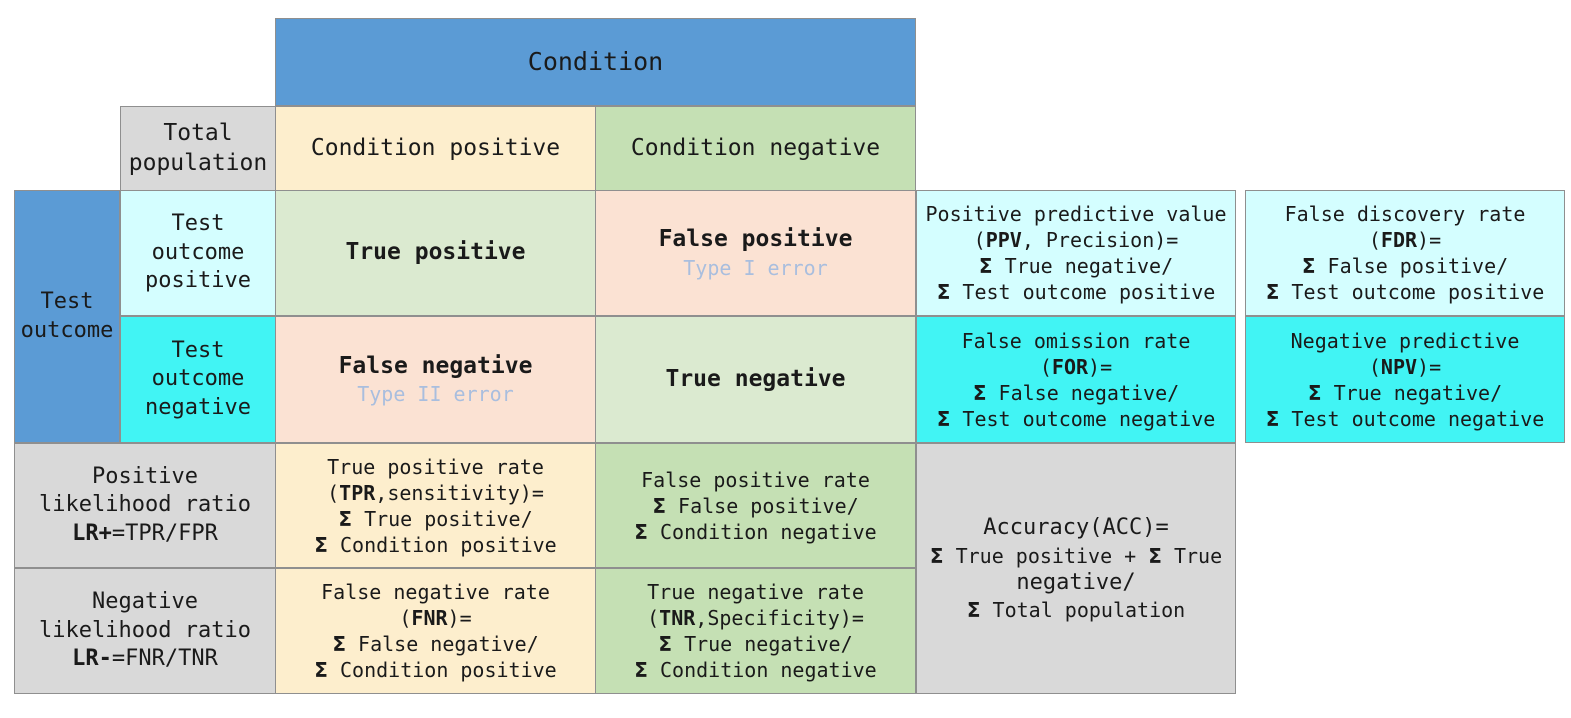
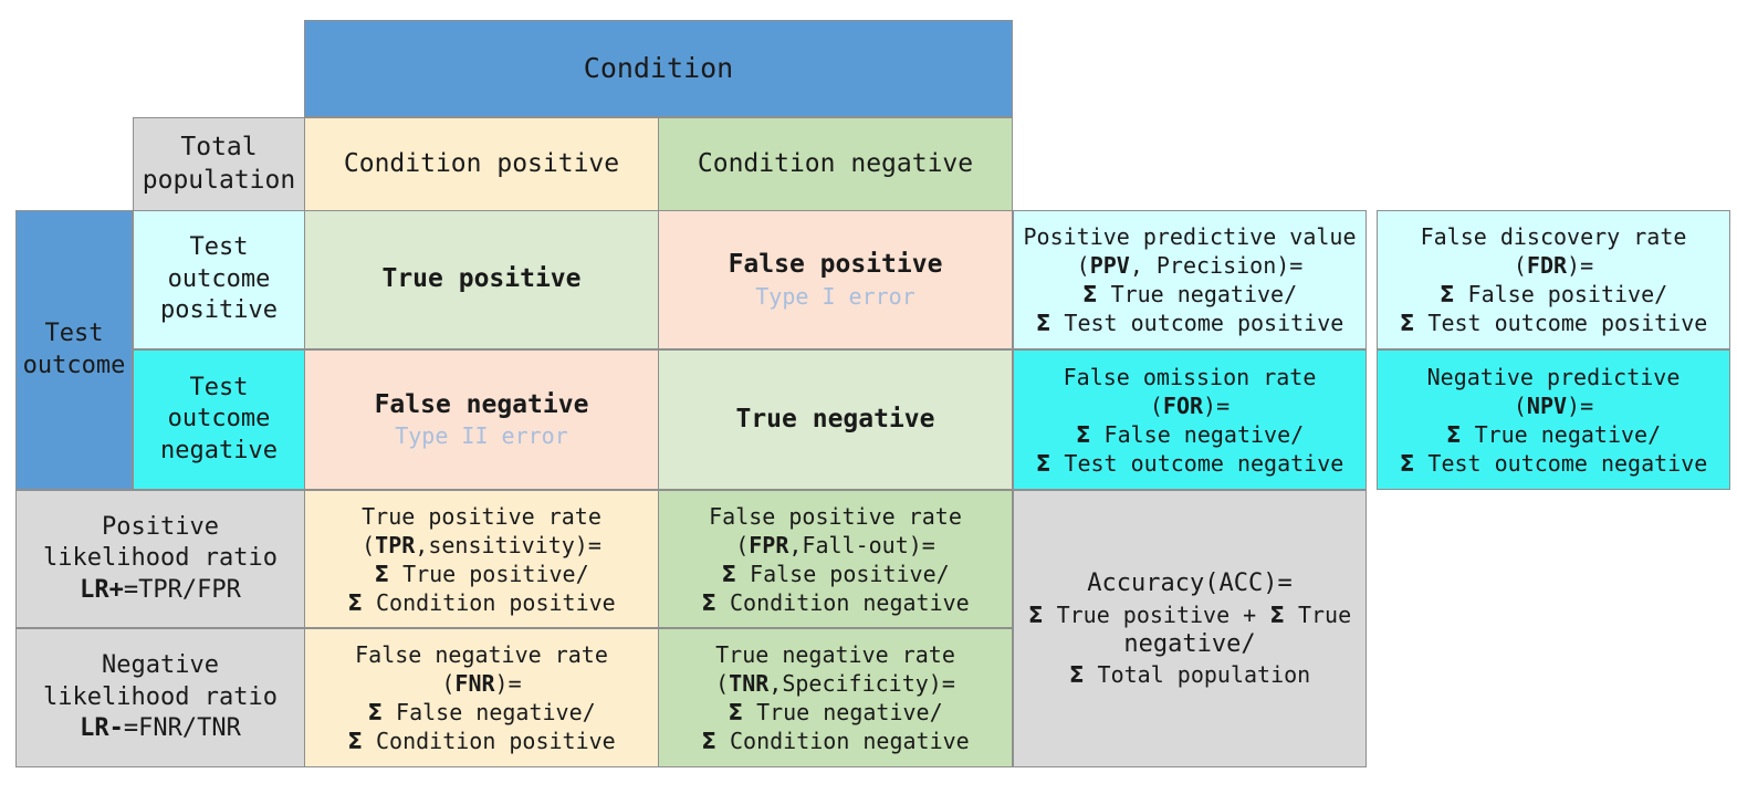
  Condition
  Total
  population
  Condition positive
  Condition negative
  Test
  outcome
  Test
  outcome
  positive
  Test
  outcome
  negative
  True positive
  False positive
  Type I error
  False negative
  Type II error
  True negative
  Positive predictive value
  (PPV, Precision)=
  Σ True negative/
  Σ Test outcome positive
  False discovery rate
  (FDR)=
  Σ False positive/
  Σ Test outcome positive
  False omission rate
  (FOR)=
  Σ False negative/
  Σ Test outcome negative
  Negative predictive
  (NPV)=
  Σ True negative/
  Σ Test outcome negative
  Positive
  likelihood ratio
  LR+=TPR/FPR
  Negative
  likelihood ratio
  LR-=FNR/TNR
  True positive rate
  (TPR,sensitivity)=
  Σ True positive/
  Σ Condition positive
  False positive rate
+ (FPR,Fall-out)=
  Σ False positive/
  Σ Condition negative
  False negative rate
  (FNR)=
  Σ False negative/
  Σ Condition positive
  True negative rate
  (TNR,Specificity)=
  Σ True negative/
  Σ Condition negative
  Accuracy(ACC)=
  Σ True positive + Σ True
  negative/
  Σ Total population
